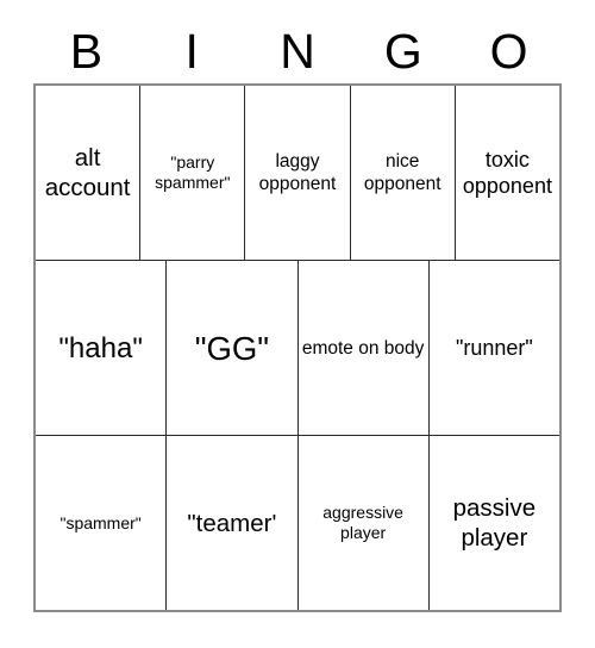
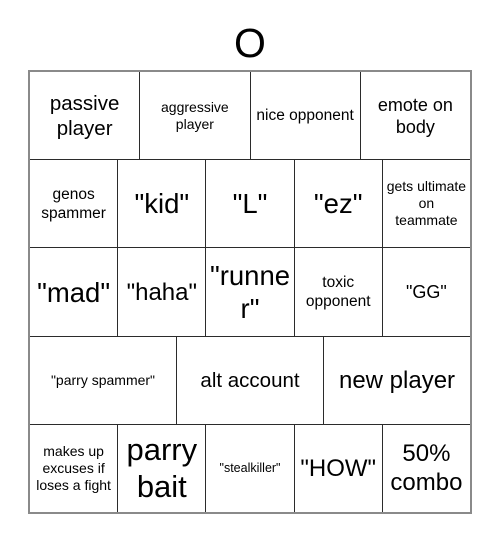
- B
- I
- N
- G
  O
- alt account
+ passive player
- "parry spammer"
+ aggressive player
- laggy opponent
  nice opponent
- toxic opponent
+ emote on body
+ genos spammer
+ "kid"
+ "L"
+ "ez"
+ gets ultimate on teammate
+ "mad"
  "haha"
- "GG"
+ "runner"
- emote on body
+ toxic opponent
- "runner"
+ "GG"
- "spammer"
- "teamer'
- aggressive player
+ "parry spammer"
- passive player
+ alt account
+ new player
+ makes up excuses if loses a fight
+ parry bait
+ "stealkiller"
+ "HOW"
+ 50% combo
